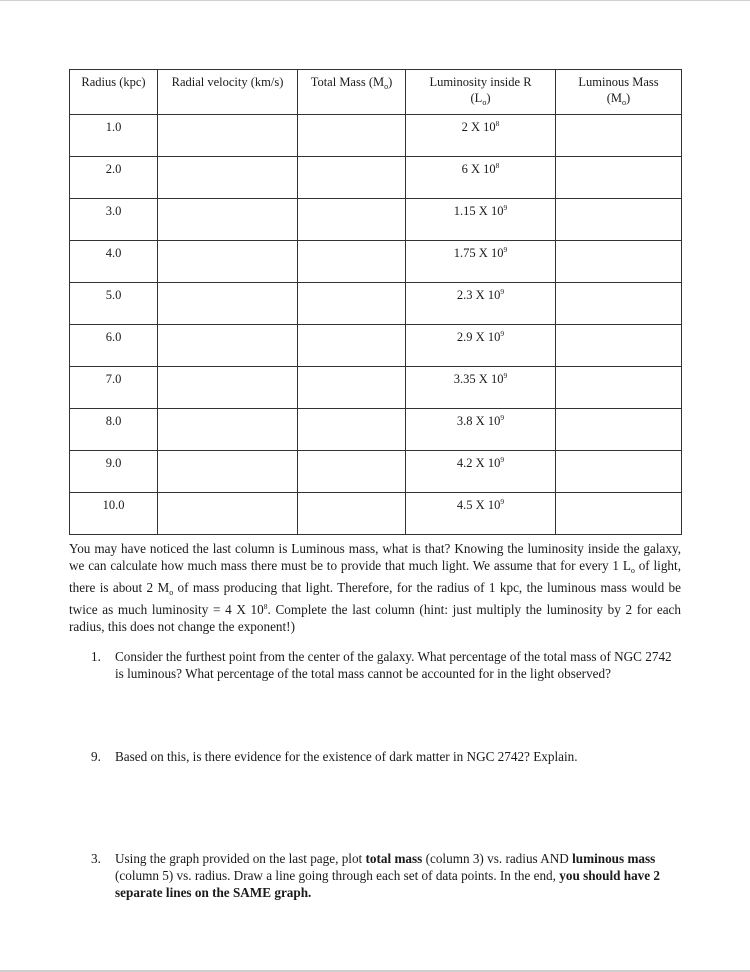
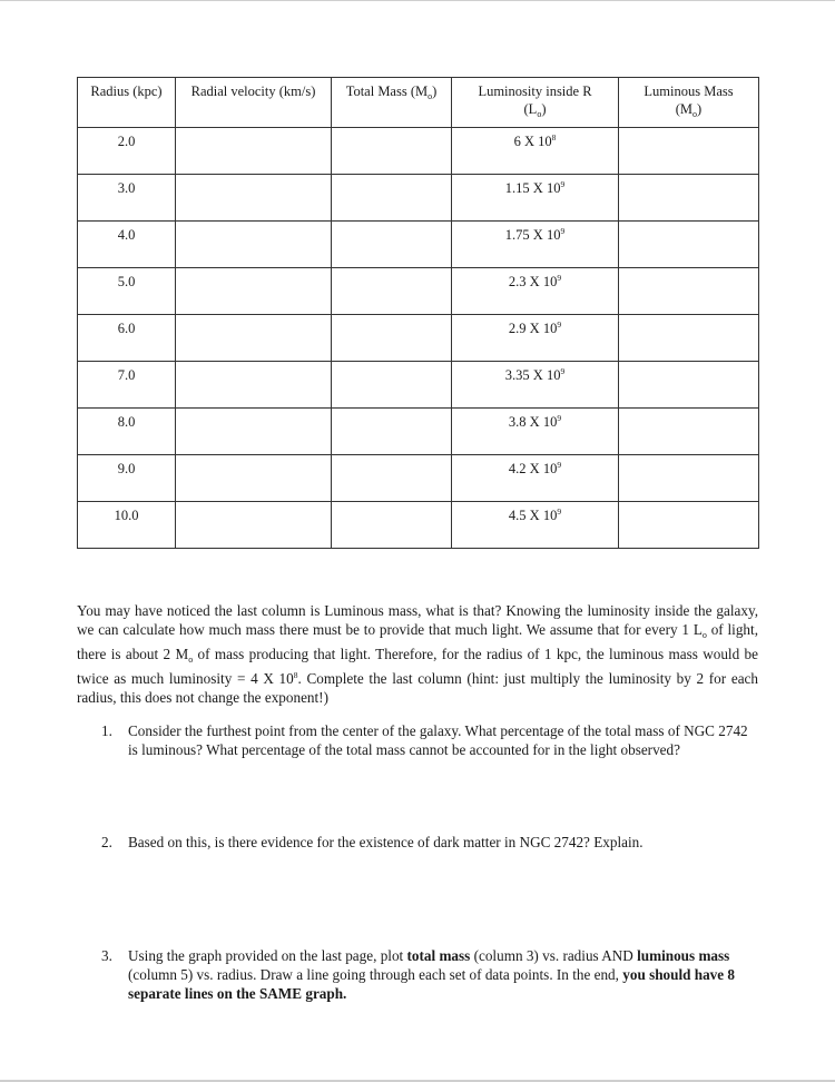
  Radius (kpc)	Radial velocity (km/s)	Total Mass (Mo)	Luminosity inside R(Lo)	Luminous Mass(Mo)
- 1.0			2 X 108
  2.0			6 X 108
  3.0			1.15 X 109
  4.0			1.75 X 109
  5.0			2.3 X 109
  6.0			2.9 X 109
  7.0			3.35 X 109
  8.0			3.8 X 109
  9.0			4.2 X 109
  10.0			4.5 X 109
  You may have noticed the last column is Luminous mass, what is that? Knowing the luminosity inside the galaxy, we can calculate how much mass there must be to provide that much light. We assume that for every 1 Lo of light, there is about 2 Mo of mass producing that light. Therefore, for the radius of 1 kpc, the luminous mass would be twice as much luminosity = 4 X 108. Complete the last column (hint: just multiply the luminosity by 2 for each radius, this does not change the exponent!)
  1.
  Consider the furthest point from the center of the galaxy. What percentage of the total mass of NGC 2742 is luminous? What percentage of the total mass cannot be accounted for in the light observed?
- 9.
+ 2.
  Based on this, is there evidence for the existence of dark matter in NGC 2742? Explain.
  3.
- Using the graph provided on the last page, plot total mass (column 3) vs. radius AND luminous mass (column 5) vs. radius. Draw a line going through each set of data points. In the end, you should have 2 separate lines on the SAME graph.
+ Using the graph provided on the last page, plot total mass (column 3) vs. radius AND luminous mass (column 5) vs. radius. Draw a line going through each set of data points. In the end, you should have 8 separate lines on the SAME graph.
